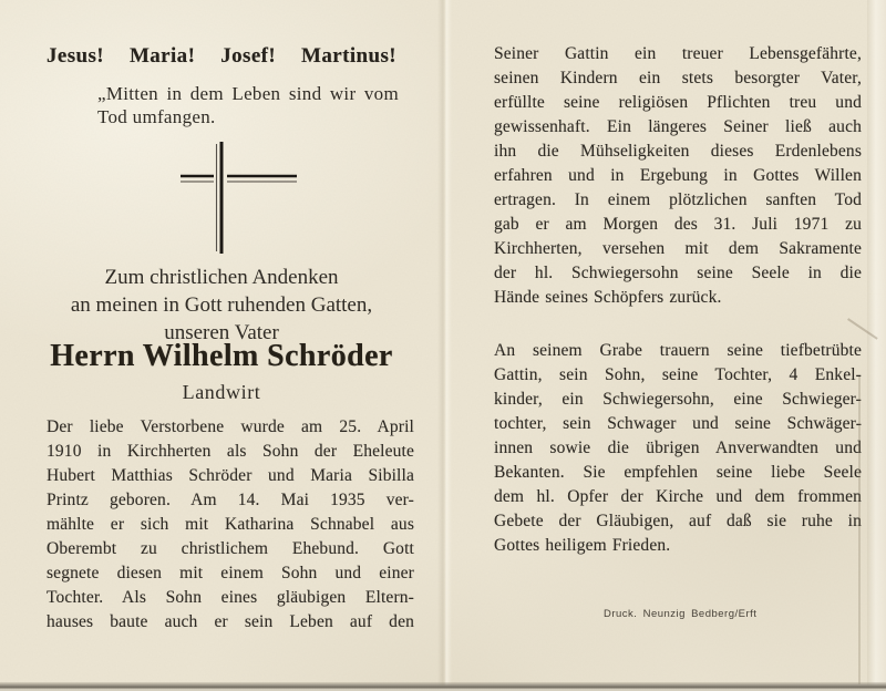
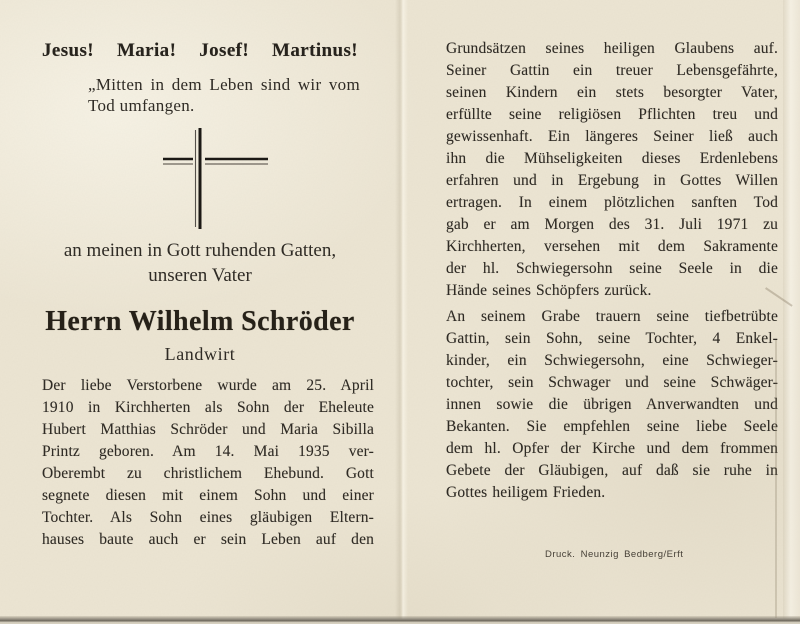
  Jesus!
  Maria!
  Josef!
  Martinus!
  „Mitten in dem Leben sind wir vom
  Tod umfangen.
- Zum christlichen Andenken
  an meinen in Gott ruhenden Gatten,
  unseren Vater
  Herrn Wilhelm Schröder
  Landwirt
  Der liebe Verstorbene wurde am 25. April
  1910 in Kirchherten als Sohn der Eheleute
  Hubert Matthias Schröder und Maria Sibilla
  Printz geboren. Am 14. Mai 1935 ver-
- mählte er sich mit Katharina Schnabel aus
  Oberembt zu christlichem Ehebund. Gott
  segnete diesen mit einem Sohn und einer
  Tochter. Als Sohn eines gläubigen Eltern-
  hauses baute auch er sein Leben auf den
+ Grundsätzen seines heiligen Glaubens auf.
  Seiner Gattin ein treuer Lebensgefährte,
  seinen Kindern ein stets besorgter Vater,
  erfüllte seine religiösen Pflichten treu und
  gewissenhaft. Ein längeres Seiner ließ auch
  ihn die Mühseligkeiten dieses Erdenlebens
  erfahren und in Ergebung in Gottes Willen
  ertragen. In einem plötzlichen sanften Tod
  gab er am Morgen des 31. Juli 1971 zu
  Kirchherten, versehen mit dem Sakramente
  der hl. Schwiegersohn seine Seele in die
  Hände seines Schöpfers zurück.
  An seinem Grabe trauern seine tiefbetrübte
  Gattin, sein Sohn, seine Tochter, 4 Enkel-
  kinder, ein Schwiegersohn, eine Schwieger-
  tochter, sein Schwager und seine Schwäger-
  innen sowie die übrigen Anverwandten und
  Bekanten. Sie empfehlen seine liebe Seele
  dem hl. Opfer der Kirche und dem frommen
  Gebete der Gläubigen, auf daß sie ruhe in
  Gottes heiligem Frieden.
  Druck. Neunzig Bedberg/Erft
